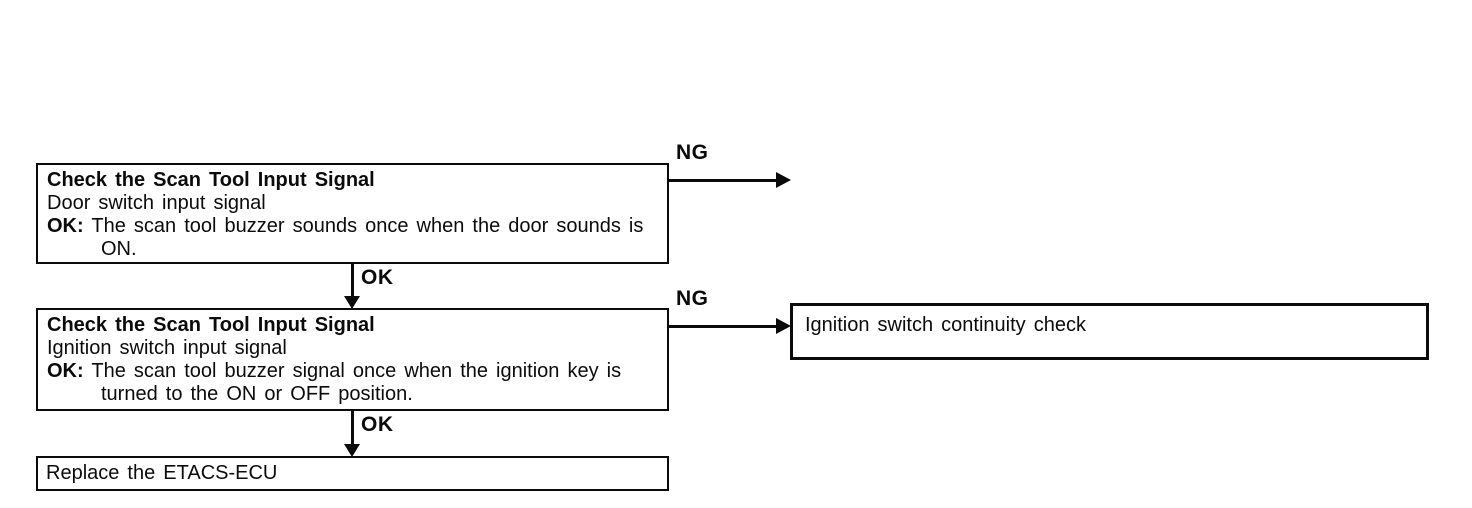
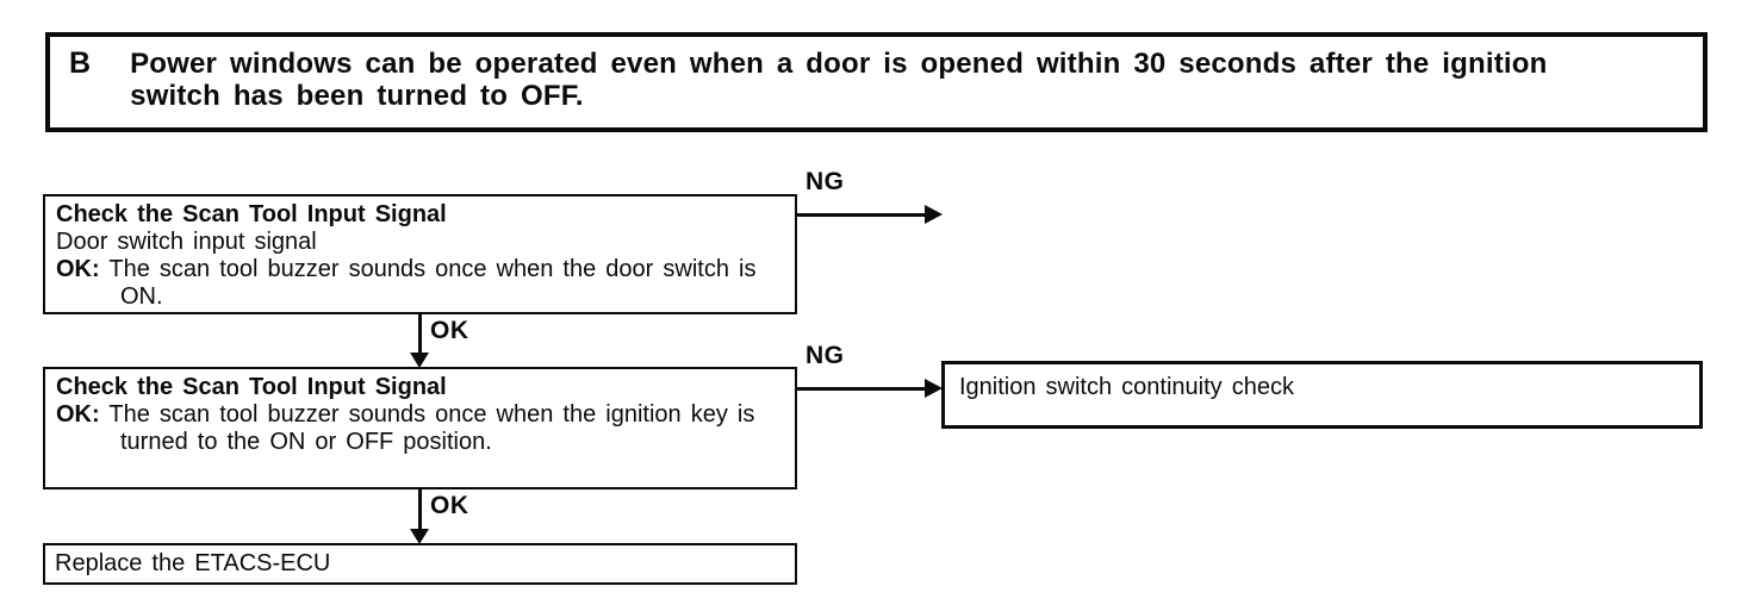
+ B
+ Power windows can be operated even when a door is opened within 30 seconds after the ignition
+ switch has been turned to OFF.
  Check the Scan Tool Input Signal
  Door switch input signal
- OK: The scan tool buzzer sounds once when the door sounds is
+ OK: The scan tool buzzer sounds once when the door switch is
  ON.
  NG
  OK
  Check the Scan Tool Input Signal
- Ignition switch input signal
- OK: The scan tool buzzer signal once when the ignition key is
+ OK: The scan tool buzzer sounds once when the ignition key is
  turned to the ON or OFF position.
  NG
  Ignition switch continuity check
  OK
  Replace the ETACS-ECU
